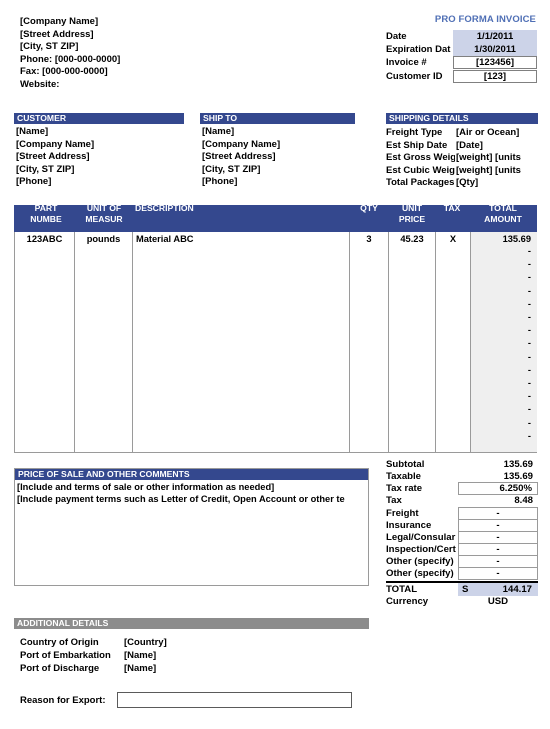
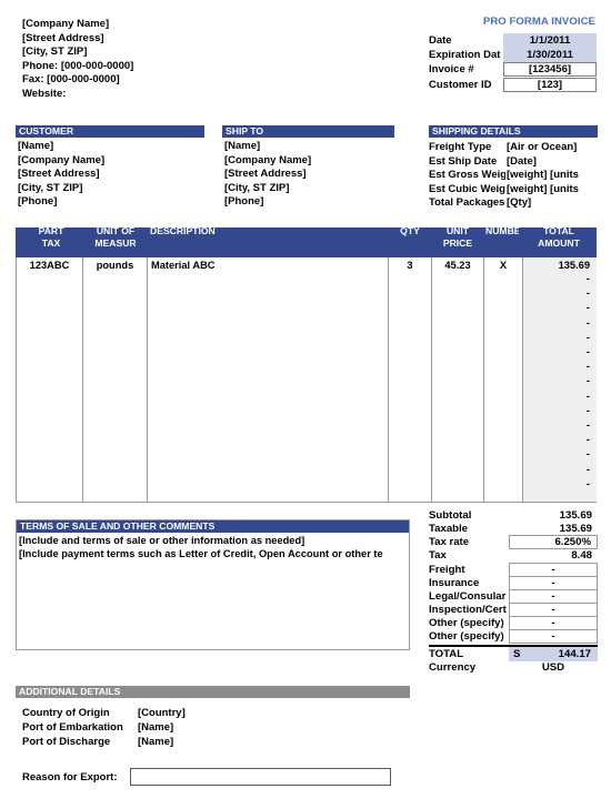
  [Company Name]
  [Street Address]
  [City, ST ZIP]
  Phone: [000-000-0000]
  Fax: [000-000-0000]
  Website:
  PRO FORMA INVOICE
  Date
  1/1/2011
  Expiration Dat
  1/30/2011
  Invoice #
  [123456]
  Customer ID
  [123]
  CUSTOMER
  [Name]
  [Company Name]
  [Street Address]
  [City, ST ZIP]
  [Phone]
  SHIP TO
  [Name]
  [Company Name]
  [Street Address]
  [City, ST ZIP]
  [Phone]
  SHIPPING DETAILS
  Freight Type
  [Air or Ocean]
  Est Ship Date
  [Date]
  Est Gross Weig
  [weight] [units
  Est Cubic Weig
  [weight] [units
  Total Packages
  [Qty]
  PART
- NUMBE
+ TAX
  UNIT OF
  MEASUR
  DESCRIPTION
  QTY
  UNIT
  PRICE
- TAX
+ NUMBE
  TOTAL
  AMOUNT
  123ABC
  pounds
  Material ABC
  3
  45.23
  X
  135.69
  -
  -
  -
  -
  -
  -
  -
  -
  -
  -
  -
  -
  -
  -
  -
- PRICE OF SALE AND OTHER COMMENTS
+ TERMS OF SALE AND OTHER COMMENTS
  [Include and terms of sale or other information as needed]
  [Include payment terms such as Letter of Credit, Open Account or other te
  Subtotal
  135.69
  Taxable
  135.69
  Tax rate
  6.250%
  Tax
  8.48
  Freight
  -
  Insurance
  -
  Legal/Consular
  -
  Inspection/Cert
  -
  Other (specify)
  -
  Other (specify)
  -
  TOTAL
  144.17
  S
  Currency
  USD
  ADDITIONAL DETAILS
  Country of Origin
  [Country]
  Port of Embarkation
  [Name]
  Port of Discharge
  [Name]
  Reason for Export:
